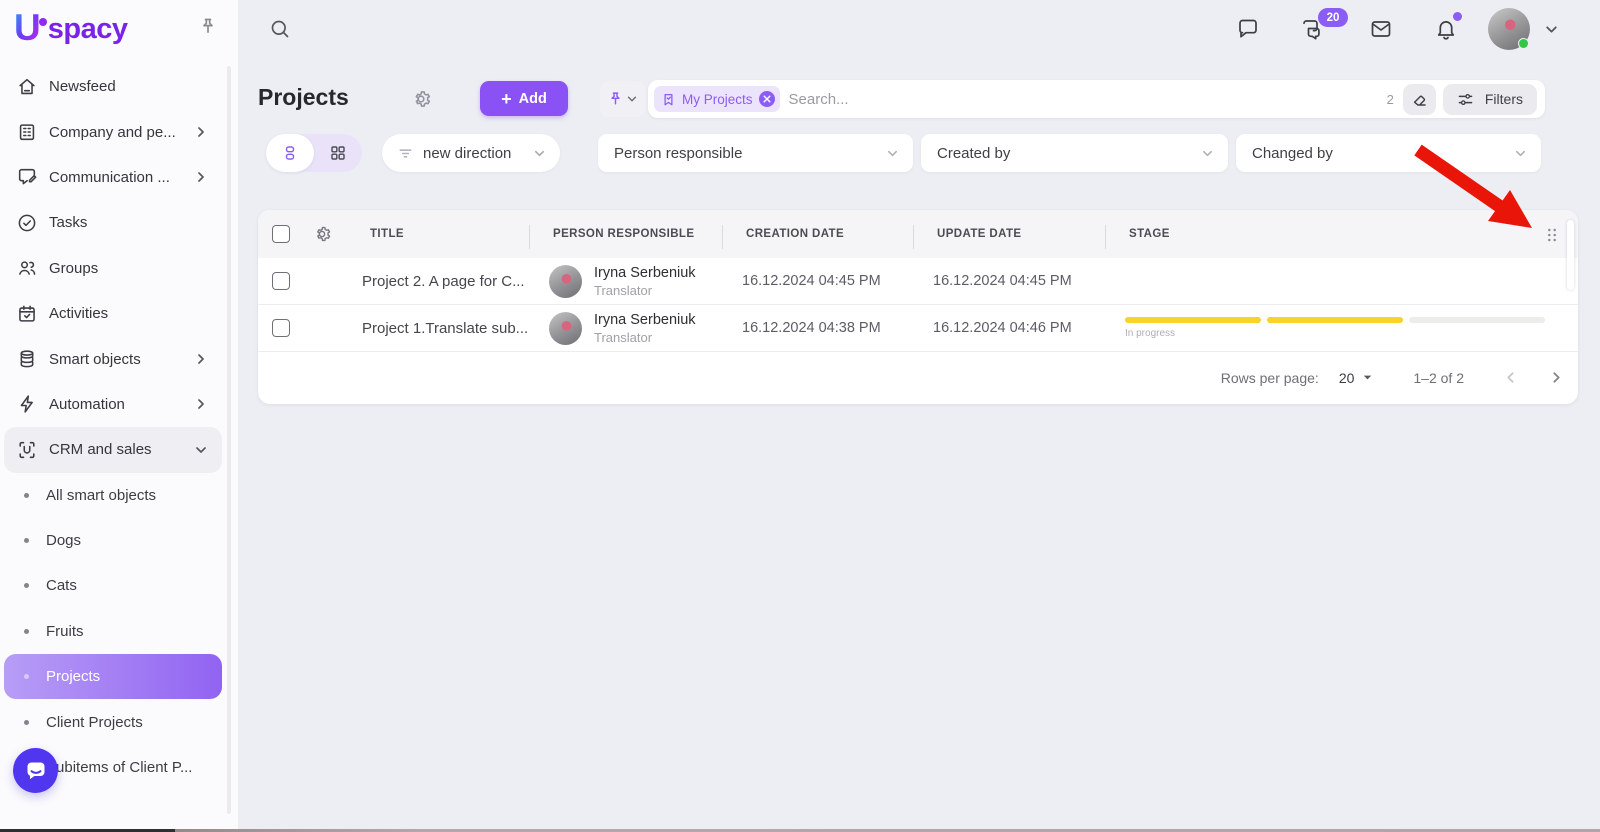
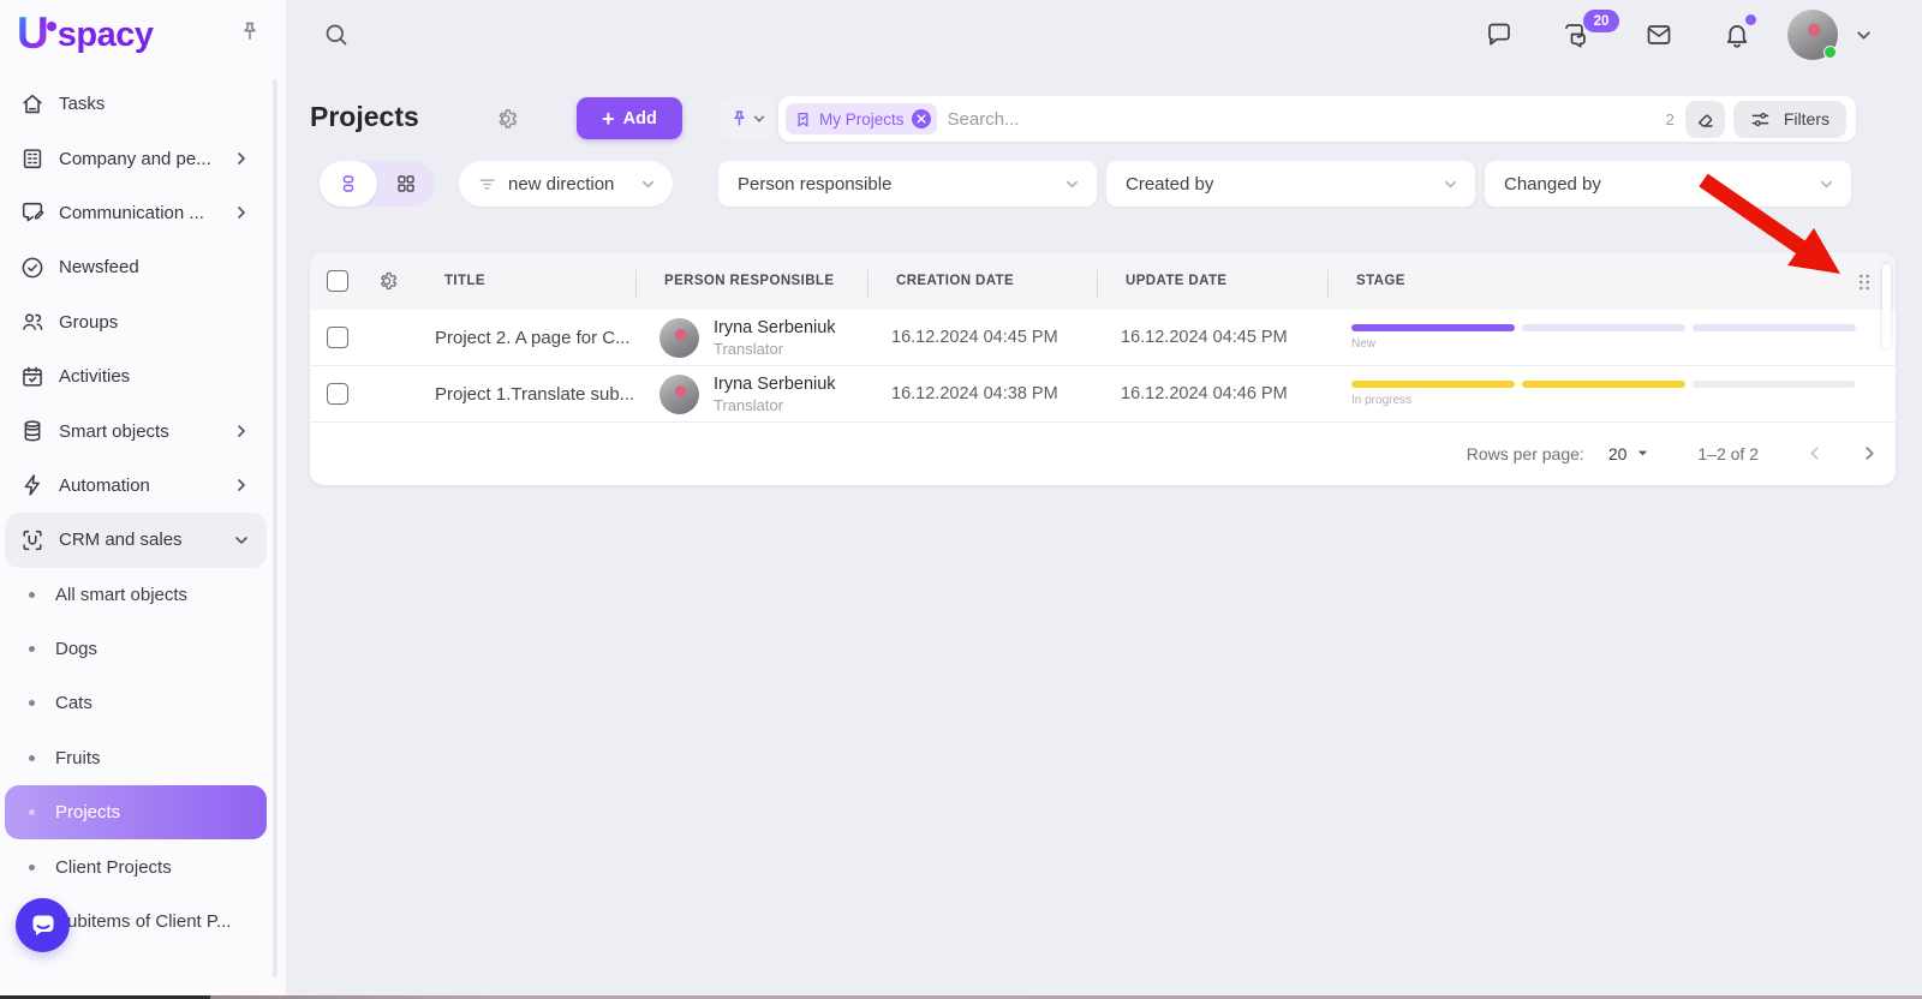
  U
  spacy
- Newsfeed
+ Tasks
  Company and pe...
  Communication ...
- Tasks
+ Newsfeed
  Groups
  Activities
  Smart objects
  Automation
  CRM and sales
  All smart objects
  Dogs
  Cats
  Fruits
  Projects
  Client Projects
  ubitems of Client P...
  20
  Projects
  +
  Add
  My Projects
  Search...
  2
  Filters
  new direction
  Person responsible
  Created by
  Changed by
  TITLE
  PERSON RESPONSIBLE
  CREATION DATE
  UPDATE DATE
  STAGE
  Project 2. A page for C...
  Iryna Serbeniuk
  Translator
  16.12.2024 04:45 PM
  16.12.2024 04:45 PM
+ New
  Project 1.Translate sub...
  Iryna Serbeniuk
  Translator
  16.12.2024 04:38 PM
  16.12.2024 04:46 PM
  In progress
  Rows per page:
  20
  1–2 of 2
